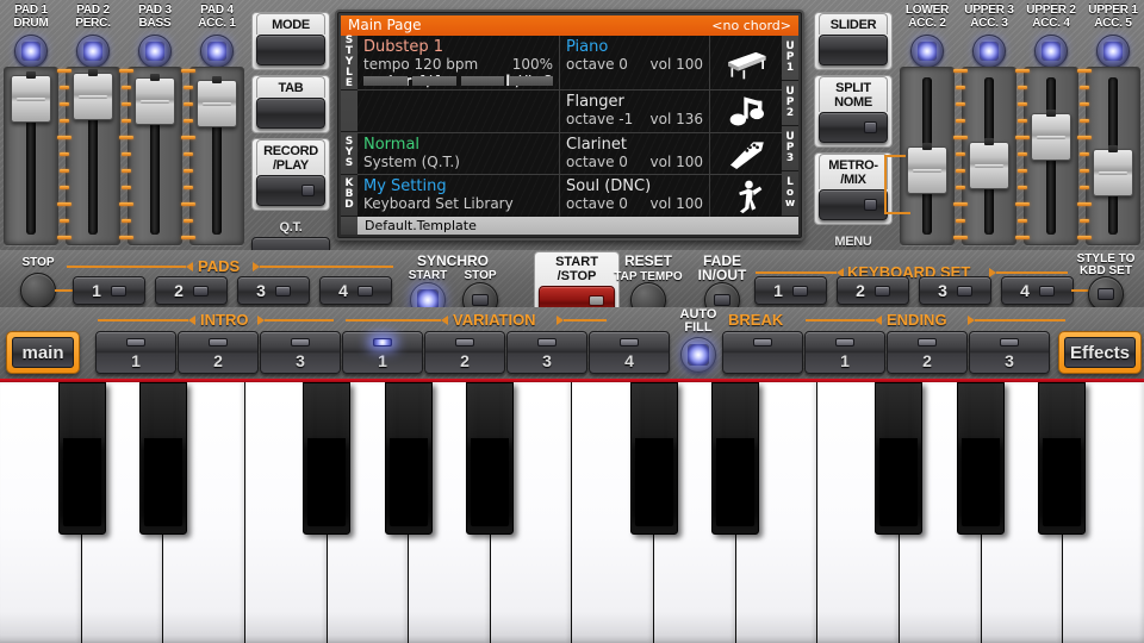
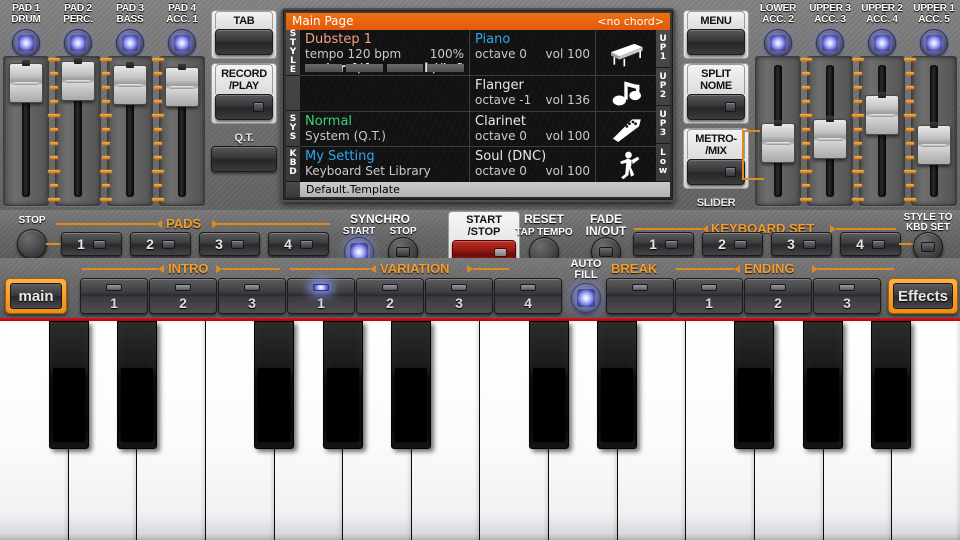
  PAD 1
  DRUM
  PAD 2
  PERC.
  PAD 3
  BASS
  PAD 4
  ACC. 1
- MODE
  TAB
  RECORD
  /PLAY
  Q.T.
  Main Page
  <no chord>
  S
  T
  Y
  L
  E
  S
  Y
  S
  K
  B
  D
  Dubstep 1
  tempo 120 bpm
  100%
  Piano
  octave 0
  vol 100
  Flanger
  octave -1
  vol 136
  Normal
  System (Q.T.)
  Clarinet
  octave 0
  vol 100
  My Setting
  Keyboard Set Library
  Soul (DNC)
  octave 0
  vol 100
  U
  P
  1
  U
  P
  2
  U
  P
  3
  L
  o
  w
  Default.Template
- SLIDER
+ MENU
  SPLIT
  NOME
  METRO-
  /MIX
- MENU
+ SLIDER
  LOWER
  ACC. 2
  UPPER 3
  ACC. 3
  UPPER 2
  ACC. 4
  UPPER 1
  ACC. 5
  STOP
  PADS
  1
  2
  3
  4
  SYNCHRO
  START
  STOP
  START
  /STOP
  RESET
  TAP TEMPO
  FADE
  IN/OUT
  KEYBOARD SET
  1
  2
  3
  4
  STYLE TO
  KBD SET
  main
  INTRO
  1
  2
  3
  VARIATION
  1
  2
  3
  4
  AUTO
  FILL
  BREAK
  ENDING
  1
  2
  3
  Effects
